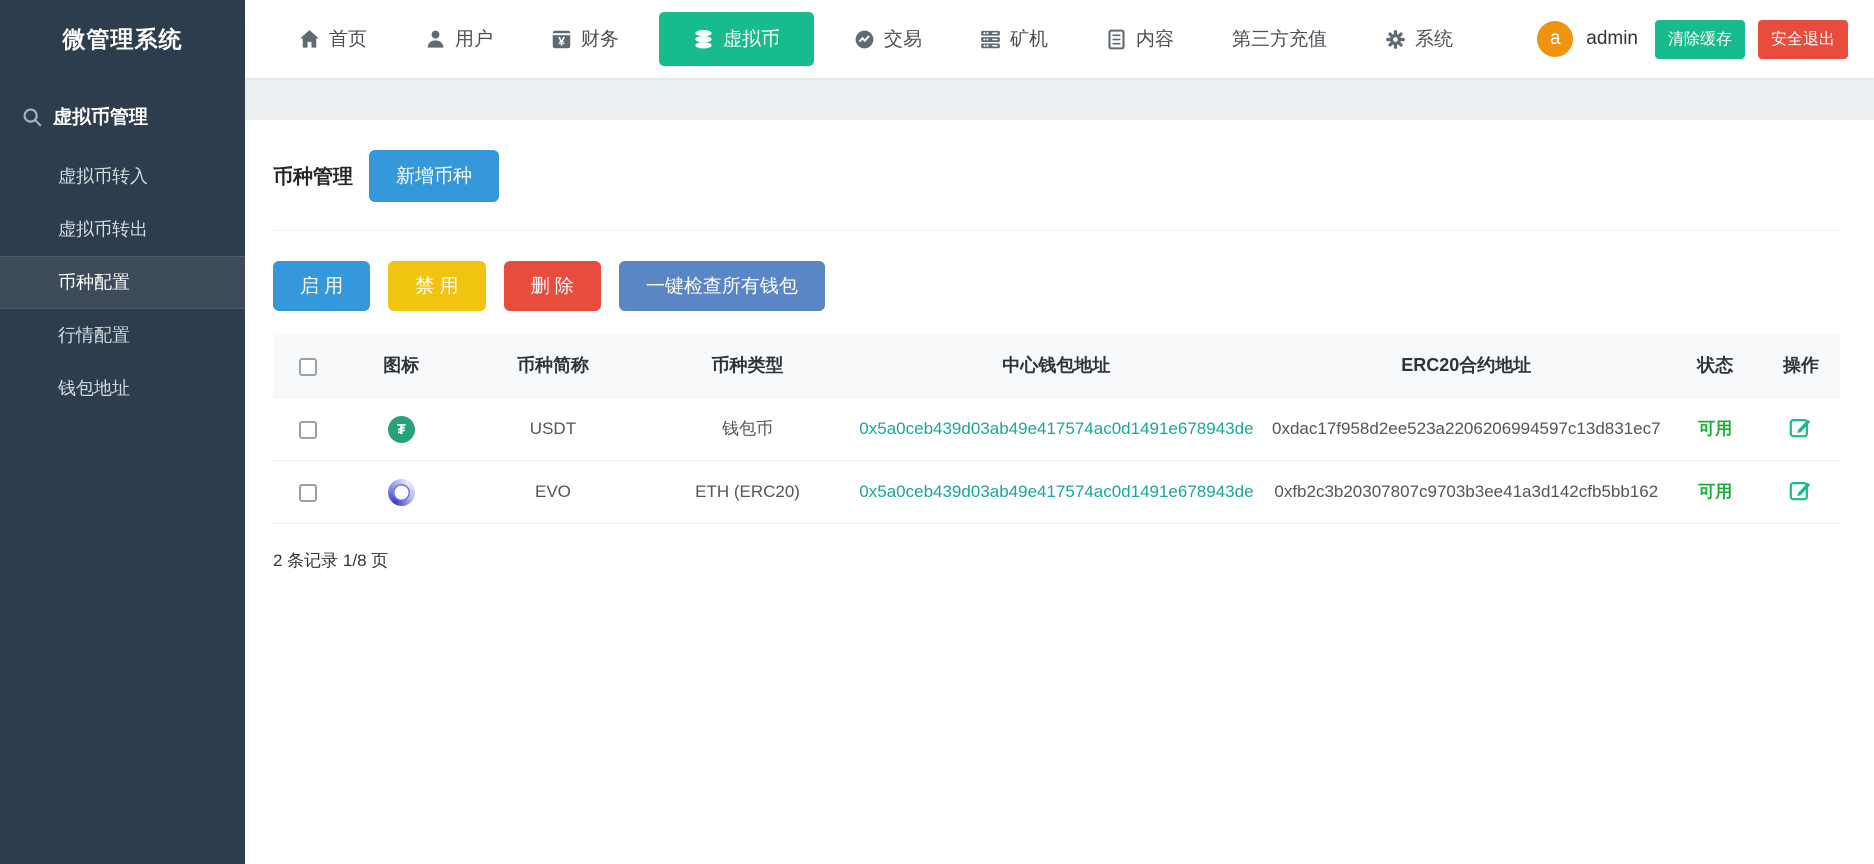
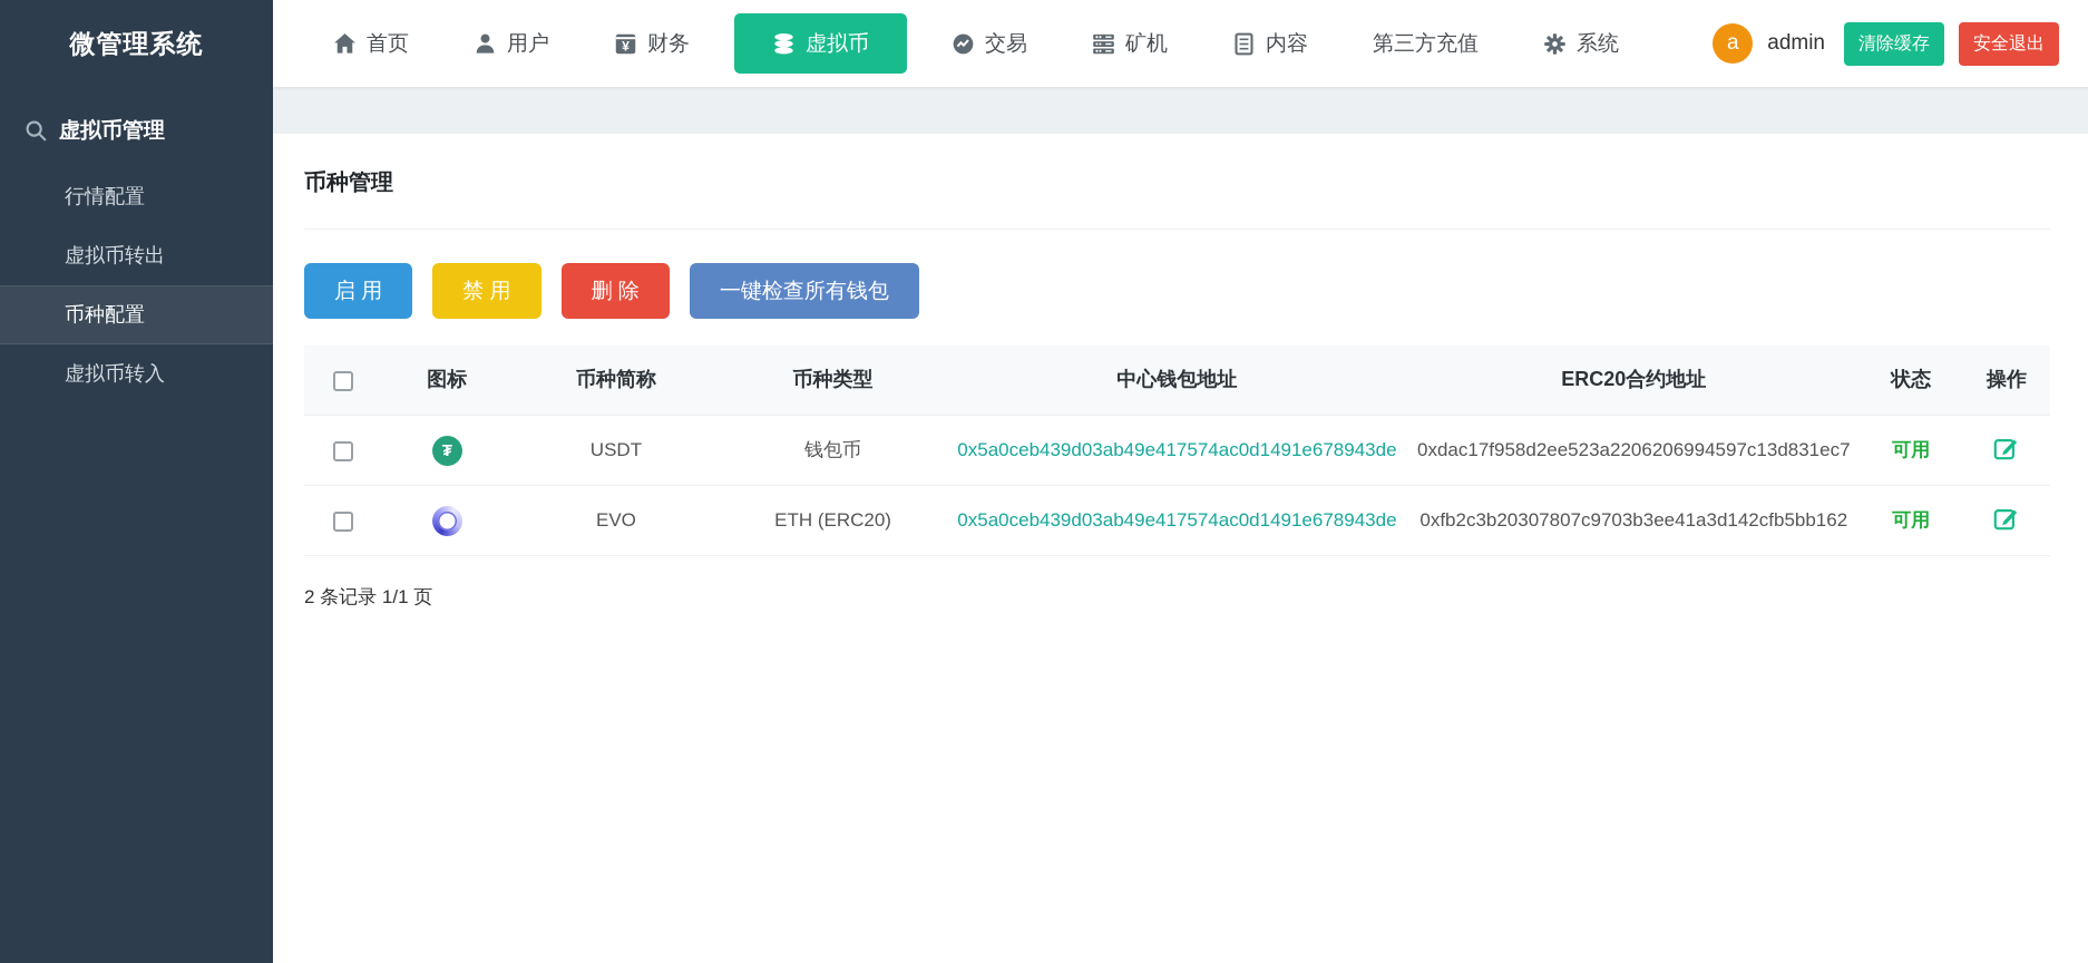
  微管理系统
  虚拟币管理
- 虚拟币转入
+ 行情配置
  虚拟币转出
  币种配置
- 行情配置
+ 虚拟币转入
- 钱包地址
  首页
  用户
  财务
  虚拟币
  交易
  矿机
  内容
  第三方充值
  系统
  a
  admin
  清除缓存
  安全退出
  币种管理
- 新增币种
  启 用
  禁 用
  删 除
  一键检查所有钱包
  	图标	币种简称	币种类型	中心钱包地址	ERC20合约地址	状态	操作
  	₮	USDT	钱包币	0x5a0ceb439d03ab49e417574ac0d1491e678943de	0xdac17f958d2ee523a2206206994597c13d831ec7	可用
  		EVO	ETH (ERC20)	0x5a0ceb439d03ab49e417574ac0d1491e678943de	0xfb2c3b20307807c9703b3ee41a3d142cfb5bb162	可用
- 2 条记录 1/8 页
+ 2 条记录 1/1 页
